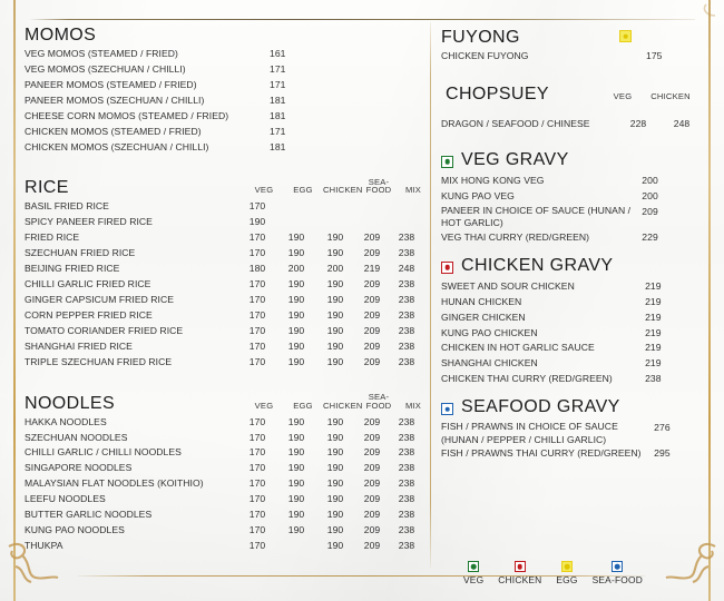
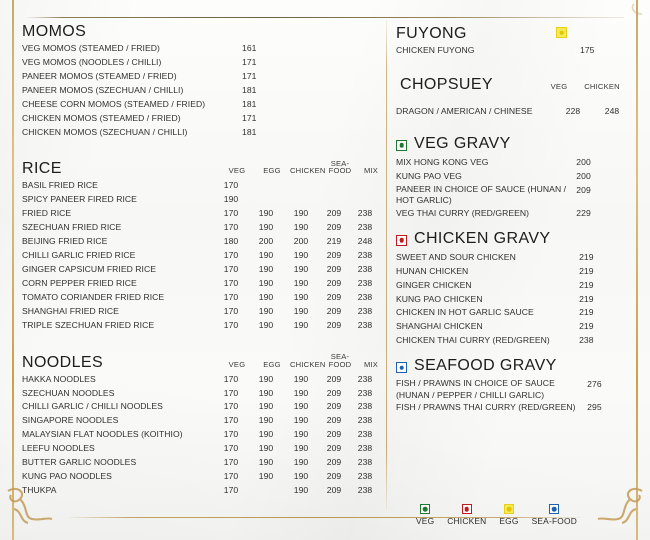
  MOMOS
  VEG MOMOS (STEAMED / FRIED)	161
- VEG MOMOS (SZECHUAN / CHILLI)	171
+ VEG MOMOS (NOODLES / CHILLI)	171
  PANEER MOMOS (STEAMED / FRIED)	171
  PANEER MOMOS (SZECHUAN / CHILLI)	181
  CHEESE CORN MOMOS (STEAMED / FRIED)	181
  CHICKEN MOMOS (STEAMED / FRIED)	171
  CHICKEN MOMOS (SZECHUAN / CHILLI)	181
  RICE
  VEG
  EGG
  CHICKEN
  SEA-
  FOOD
  MIX
  BASIL FRIED RICE	170
  SPICY PANEER FIRED RICE	190
  FRIED RICE	170	190	190	209	238
  SZECHUAN FRIED RICE	170	190	190	209	238
  BEIJING FRIED RICE	180	200	200	219	248
  CHILLI GARLIC FRIED RICE	170	190	190	209	238
  GINGER CAPSICUM FRIED RICE	170	190	190	209	238
  CORN PEPPER FRIED RICE	170	190	190	209	238
  TOMATO CORIANDER FRIED RICE	170	190	190	209	238
  SHANGHAI FRIED RICE	170	190	190	209	238
  TRIPLE SZECHUAN FRIED RICE	170	190	190	209	238
  NOODLES
  VEG
  EGG
  CHICKEN
  SEA-
  FOOD
  MIX
  HAKKA NOODLES	170	190	190	209	238
  SZECHUAN NOODLES	170	190	190	209	238
  CHILLI GARLIC / CHILLI NOODLES	170	190	190	209	238
  SINGAPORE NOODLES	170	190	190	209	238
  MALAYSIAN FLAT NOODLES (KOITHIO)	170	190	190	209	238
  LEEFU NOODLES	170	190	190	209	238
  BUTTER GARLIC NOODLES	170	190	190	209	238
  KUNG PAO NOODLES	170	190	190	209	238
  THUKPA	170		190	209	238
  FUYONG
  CHICKEN FUYONG	175
  CHOPSUEY
  VEG
  CHICKEN
- DRAGON / SEAFOOD / CHINESE	228	248
+ DRAGON / AMERICAN / CHINESE	228	248
  VEG GRAVY
  MIX HONG KONG VEG	200
  KUNG PAO VEG	200
  PANEER IN CHOICE OF SAUCE (HUNAN / HOT GARLIC)	209
  VEG THAI CURRY (RED/GREEN)	229
  CHICKEN GRAVY
  SWEET AND SOUR CHICKEN	219
  HUNAN CHICKEN	219
  GINGER CHICKEN	219
  KUNG PAO CHICKEN	219
  CHICKEN IN HOT GARLIC SAUCE	219
  SHANGHAI CHICKEN	219
  CHICKEN THAI CURRY (RED/GREEN)	238
  SEAFOOD GRAVY
  FISH / PRAWNS IN CHOICE OF SAUCE (HUNAN / PEPPER / CHILLI GARLIC)	276
  FISH / PRAWNS THAI CURRY (RED/GREEN)	295
  VEG
  CHICKEN
  EGG
  SEA-FOOD
